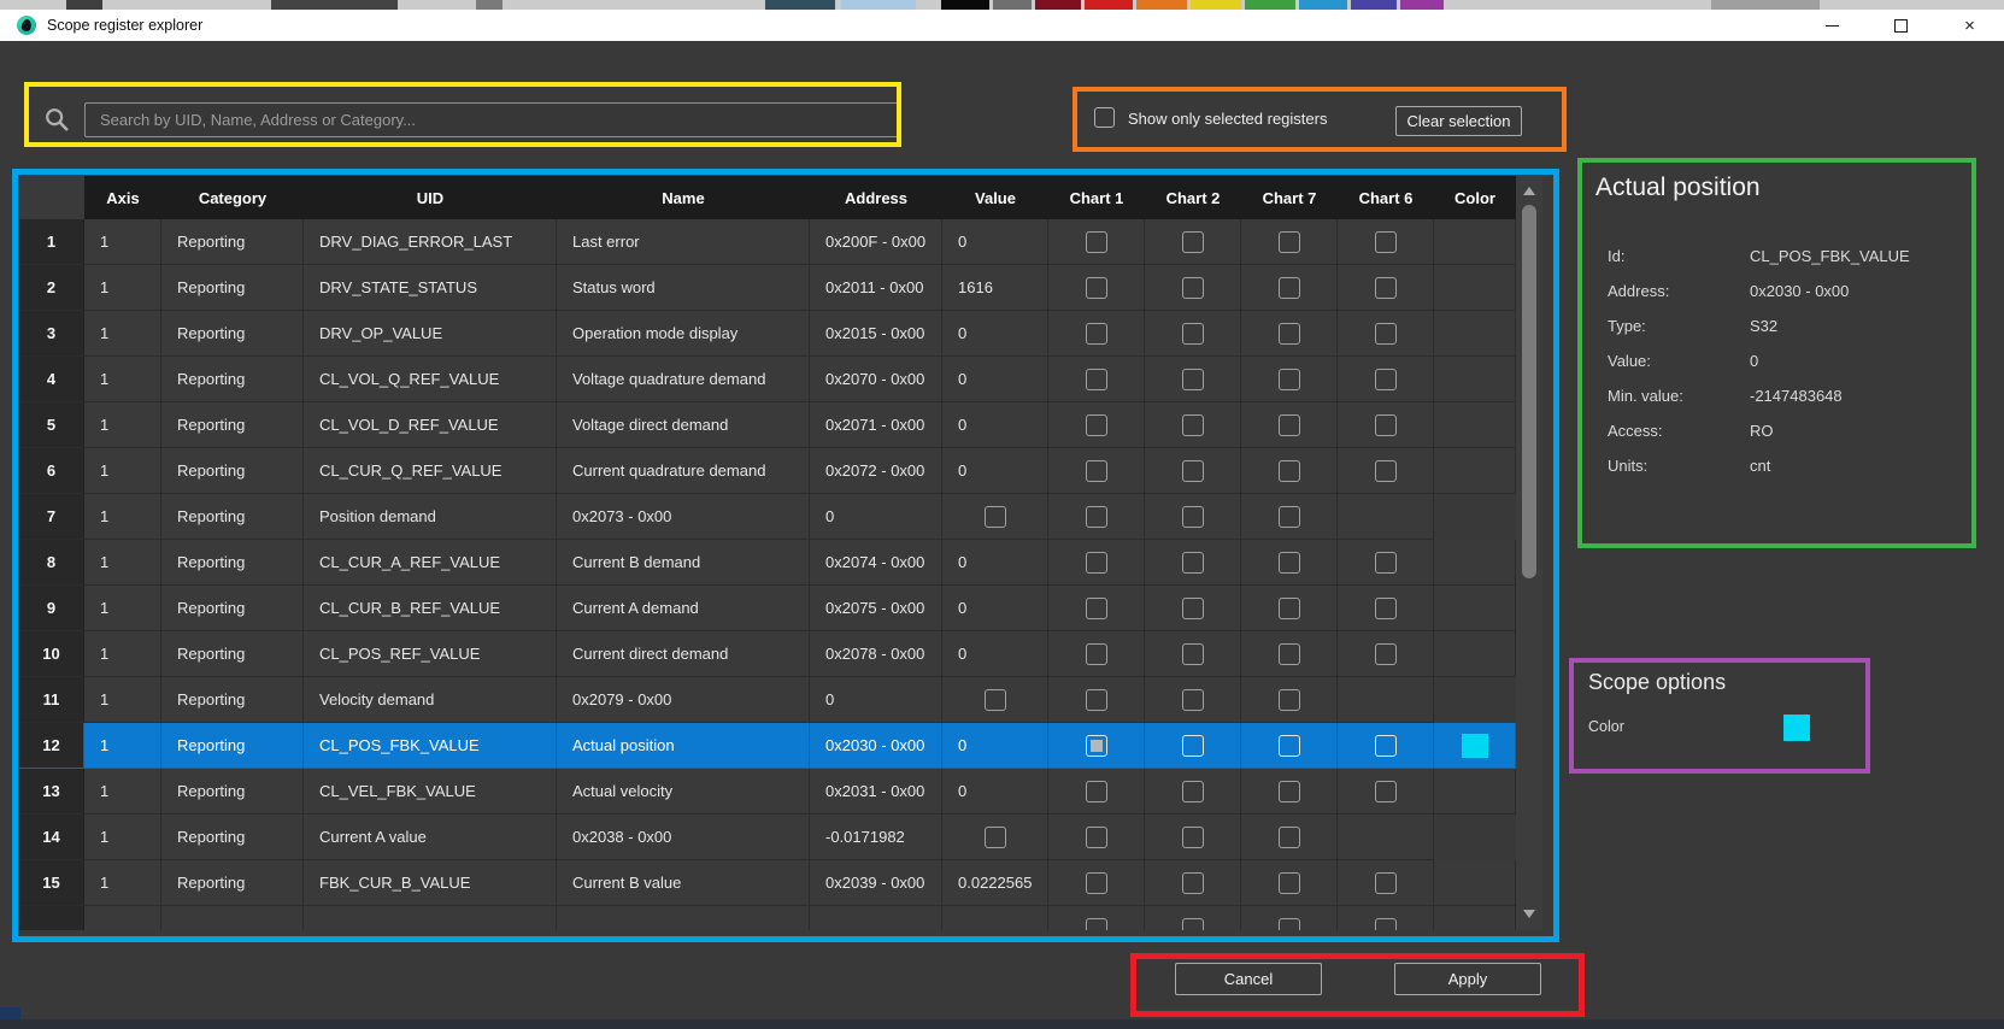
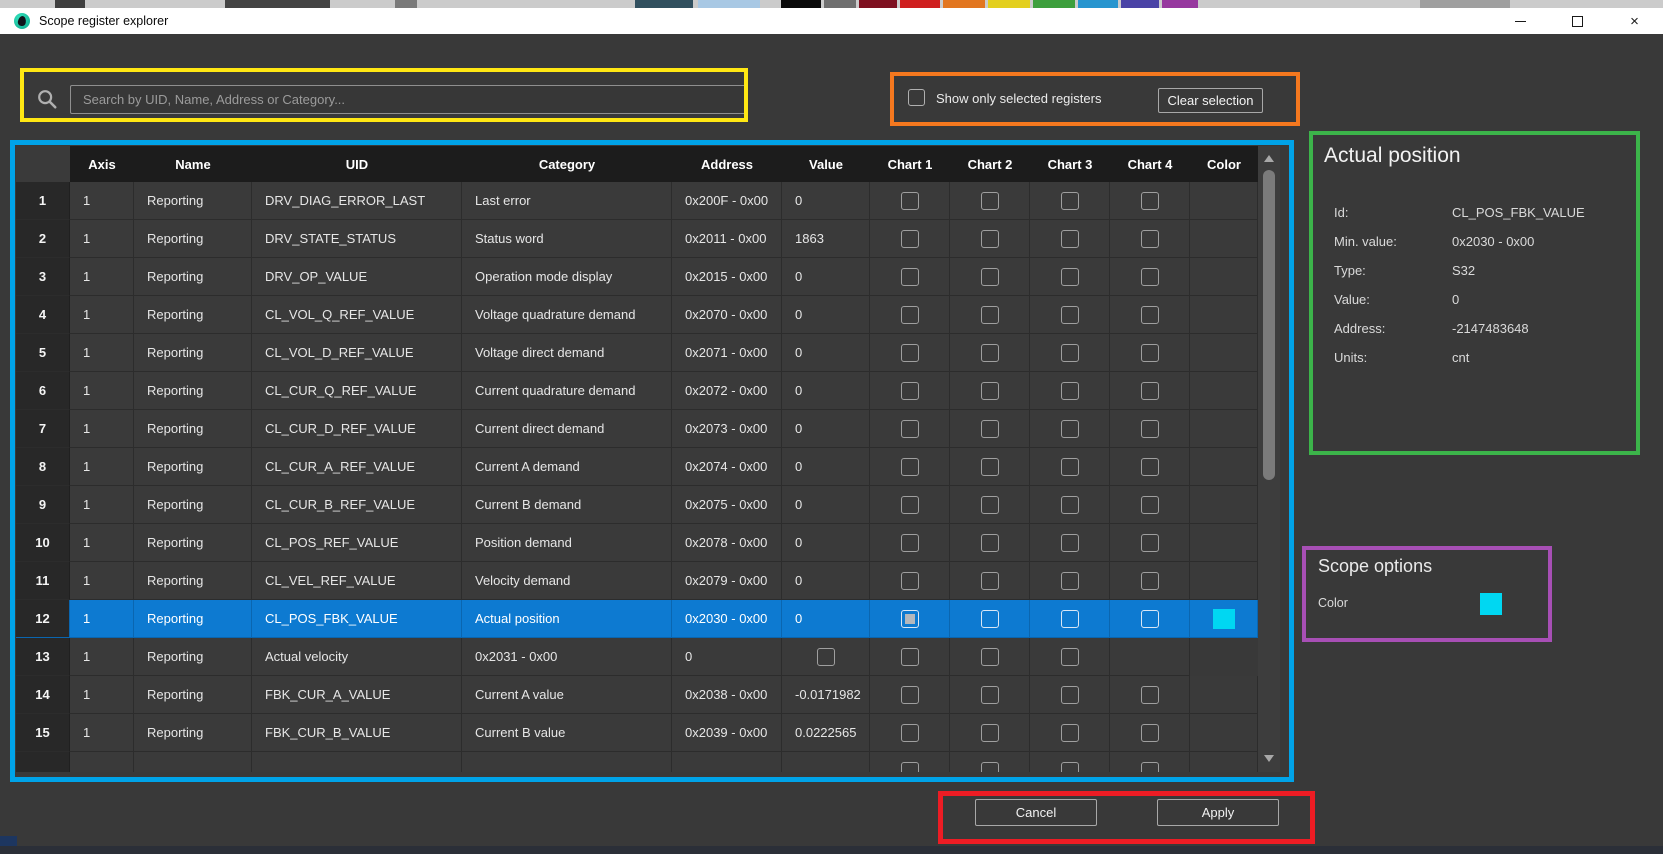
  Scope register explorer
  ×
  Search by UID, Name, Address or Category...
  Show only selected registers
  Clear selection
  Axis
- Category
+ Name
  UID
- Name
+ Category
  Address
  Value
  Chart 1
  Chart 2
- Chart 7
+ Chart 3
- Chart 6
+ Chart 4
  Color
  1
  1
  Reporting
  DRV_DIAG_ERROR_LAST
  Last error
  0x200F - 0x00
  0
  2
  1
  Reporting
  DRV_STATE_STATUS
  Status word
  0x2011 - 0x00
- 1616
+ 1863
  3
  1
  Reporting
  DRV_OP_VALUE
  Operation mode display
  0x2015 - 0x00
  0
  4
  1
  Reporting
  CL_VOL_Q_REF_VALUE
  Voltage quadrature demand
  0x2070 - 0x00
  0
  5
  1
  Reporting
  CL_VOL_D_REF_VALUE
  Voltage direct demand
  0x2071 - 0x00
  0
  6
  1
  Reporting
  CL_CUR_Q_REF_VALUE
  Current quadrature demand
  0x2072 - 0x00
  0
  7
  1
  Reporting
+ CL_CUR_D_REF_VALUE
- Position demand
+ Current direct demand
  0x2073 - 0x00
  0
  8
  1
  Reporting
  CL_CUR_A_REF_VALUE
- Current B demand
+ Current A demand
  0x2074 - 0x00
  0
  9
  1
  Reporting
  CL_CUR_B_REF_VALUE
- Current A demand
+ Current B demand
  0x2075 - 0x00
  0
  10
  1
  Reporting
  CL_POS_REF_VALUE
- Current direct demand
+ Position demand
  0x2078 - 0x00
  0
  11
  1
  Reporting
+ CL_VEL_REF_VALUE
  Velocity demand
  0x2079 - 0x00
  0
  12
  1
  Reporting
  CL_POS_FBK_VALUE
  Actual position
  0x2030 - 0x00
  0
  13
  1
  Reporting
- CL_VEL_FBK_VALUE
  Actual velocity
  0x2031 - 0x00
  0
  14
  1
  Reporting
+ FBK_CUR_A_VALUE
  Current A value
  0x2038 - 0x00
  -0.0171982
  15
  1
  Reporting
  FBK_CUR_B_VALUE
  Current B value
  0x2039 - 0x00
  0.0222565
  Actual position
  Id:
  CL_POS_FBK_VALUE
- Address:
+ Min. value:
  0x2030 - 0x00
  Type:
  S32
  Value:
  0
- Min. value:
+ Address:
  -2147483648
- Access:
- RO
  Units:
  cnt
  Scope options
  Color
  Cancel
  Apply
